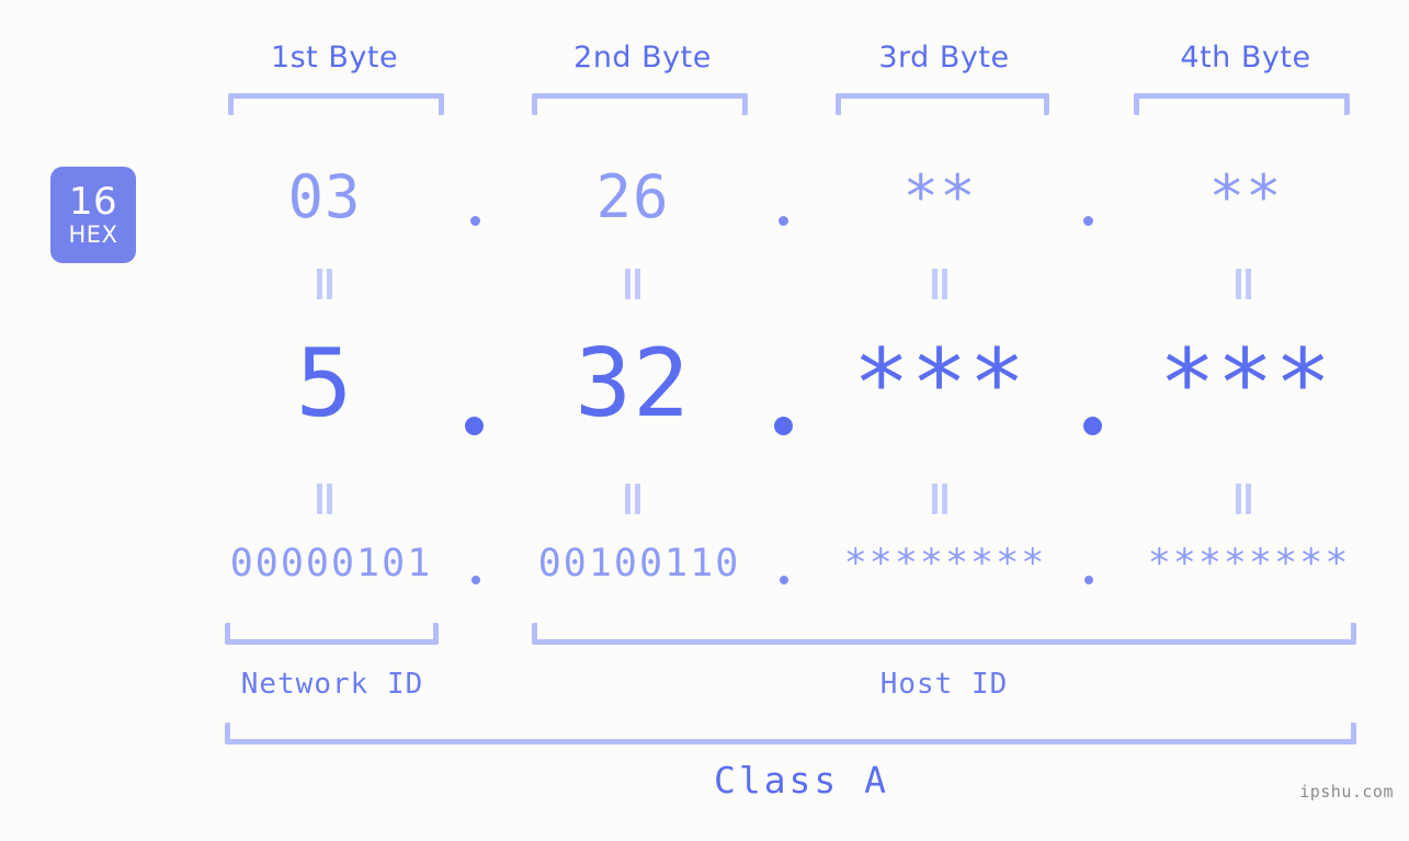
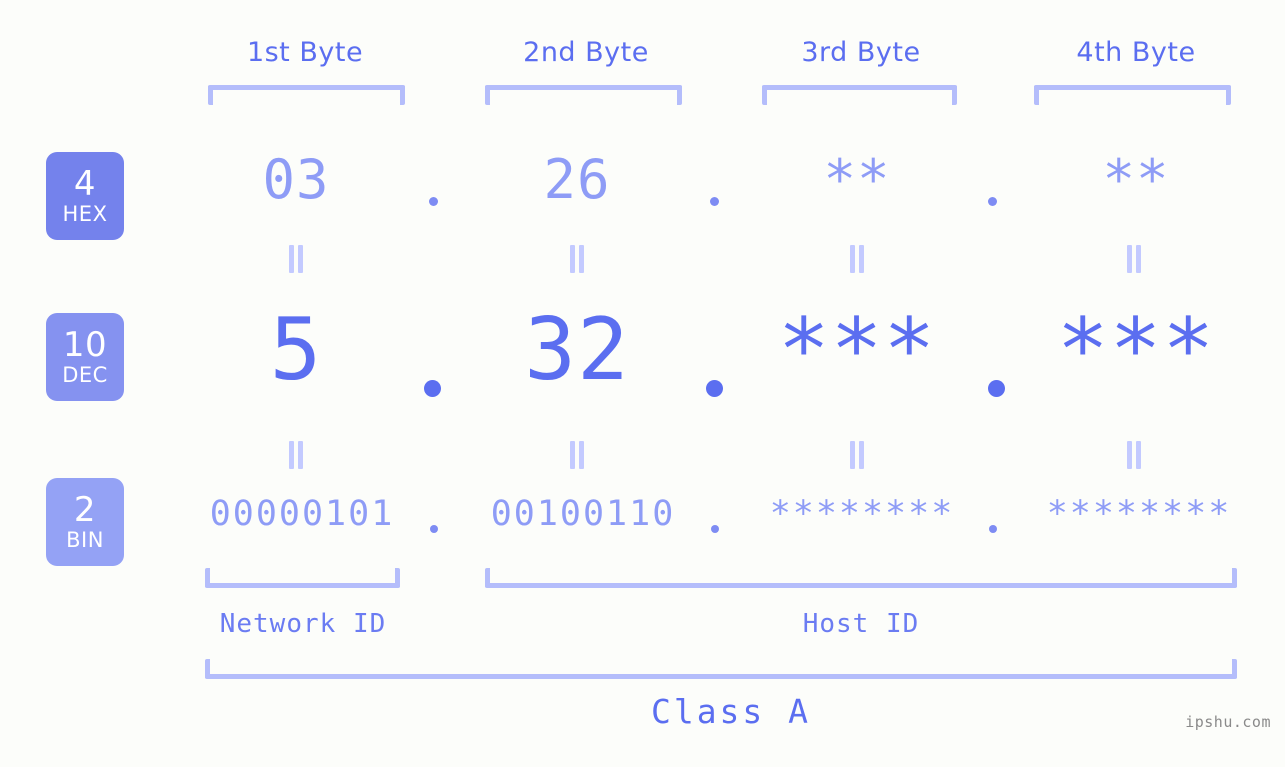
  1st Byte
  2nd Byte
  3rd Byte
  4th Byte
- 16
+ 4
  HEX
+ 10
+ DEC
+ 2
+ BIN
  03
  26
  **
  **
  5
  32
  ***
  ***
  00000101
  00100110
  ********
  ********
  Network ID
  Host ID
  Class A
  ipshu.com
